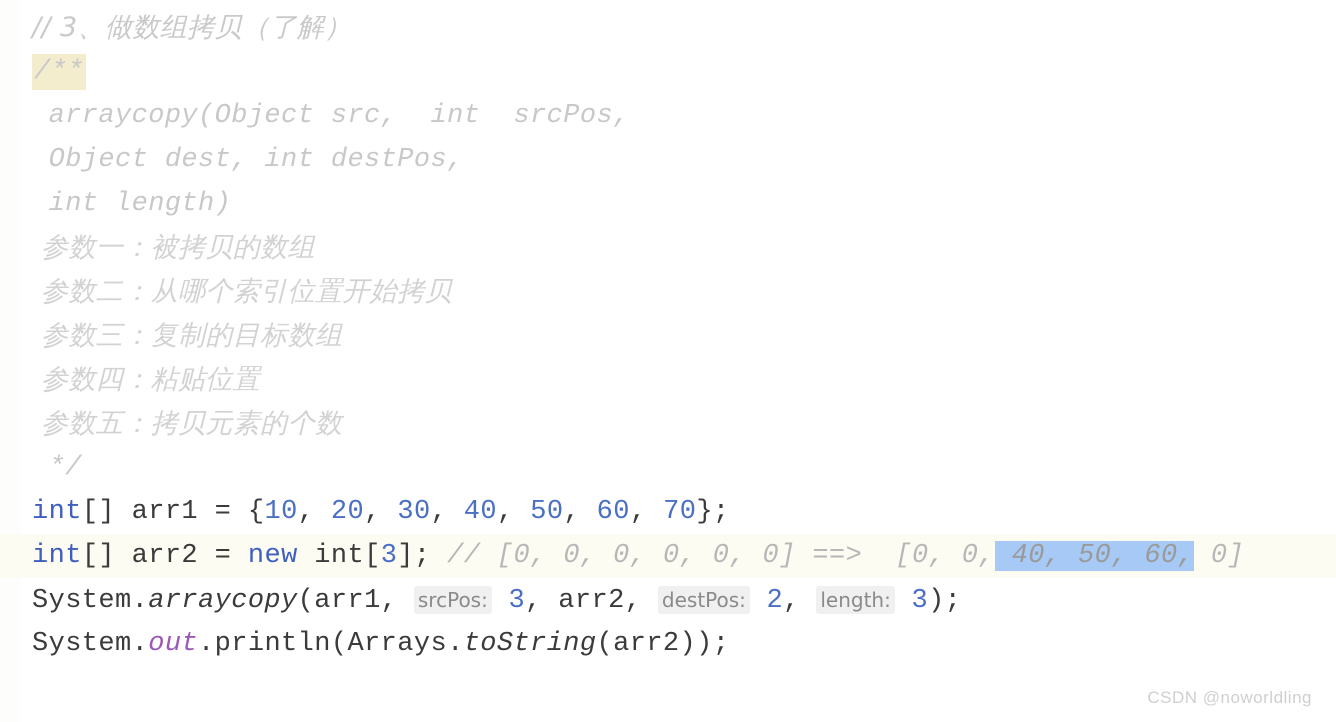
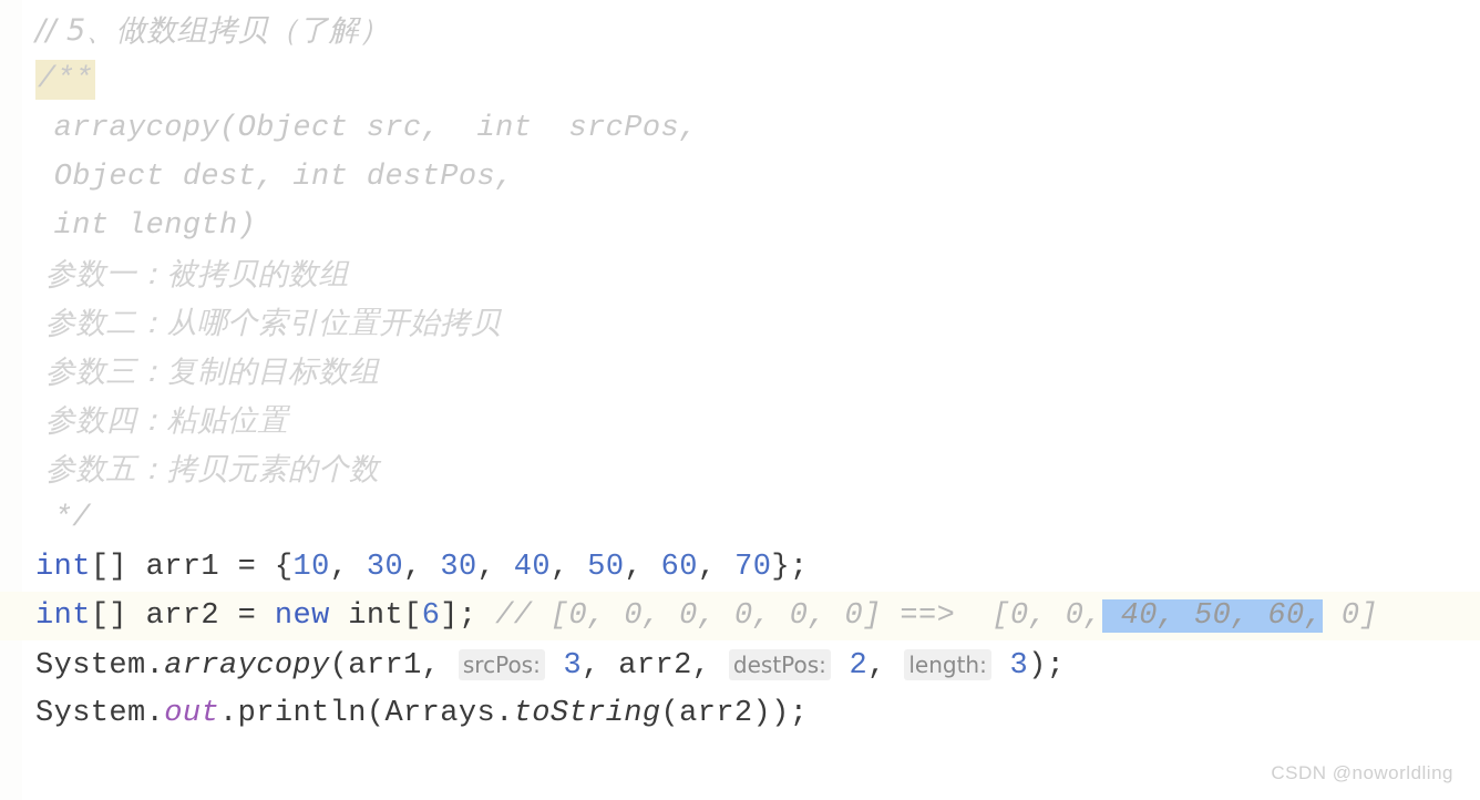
- // 3、做数组拷贝（了解）
+ // 5、做数组拷贝（了解）
  /**
  arraycopy(Object src, int srcPos,
  Object dest, int destPos,
  int length)
  参数一：被拷贝的数组
  参数二：从哪个索引位置开始拷贝
  参数三：复制的目标数组
  参数四：粘贴位置
  参数五：拷贝元素的个数
  */
- int[] arr1 = {10, 20, 30, 40, 50, 60, 70};
+ int[] arr1 = {10, 30, 30, 40, 50, 60, 70};
- int[] arr2 = new int[3]; // [0, 0, 0, 0, 0, 0] ==> [0, 0, 40, 50, 60, 0]
+ int[] arr2 = new int[6]; // [0, 0, 0, 0, 0, 0] ==> [0, 0, 40, 50, 60, 0]
  System.arraycopy(arr1, srcPos: 3, arr2, destPos: 2, length: 3);
  System.out.println(Arrays.toString(arr2));
  CSDN @noworldling
